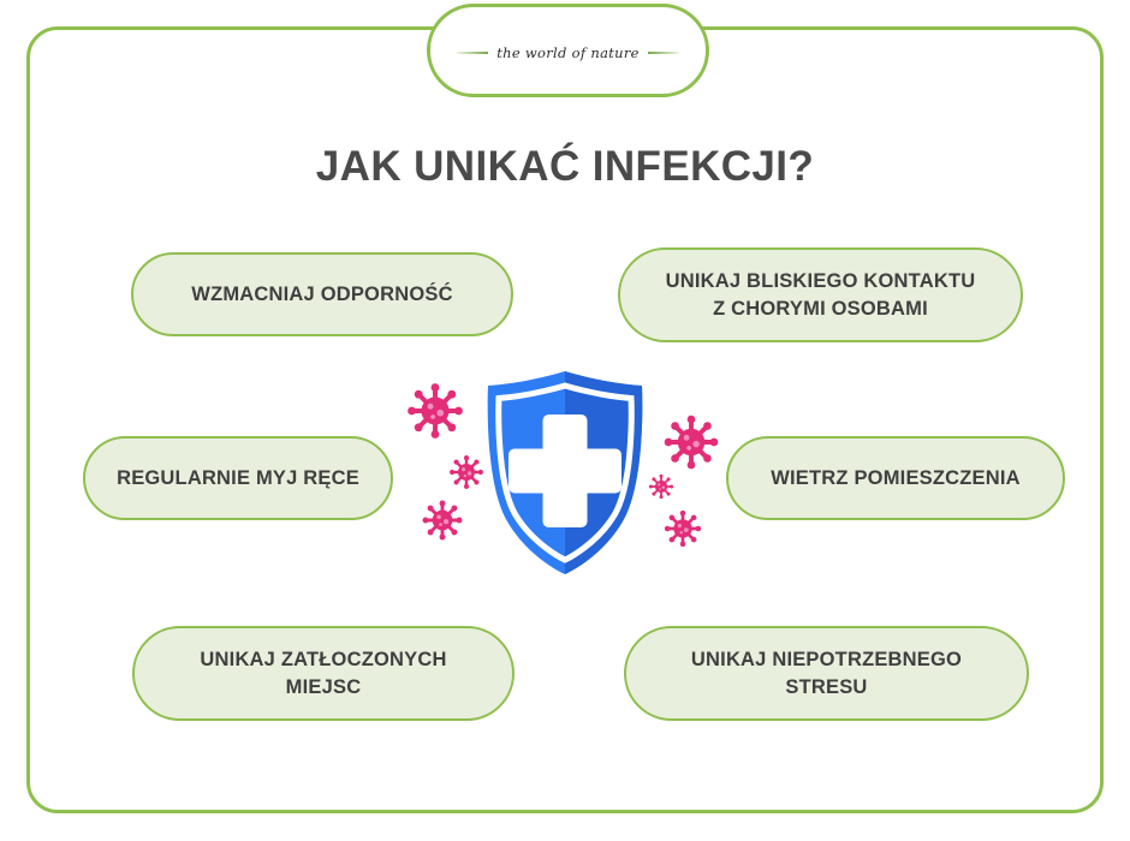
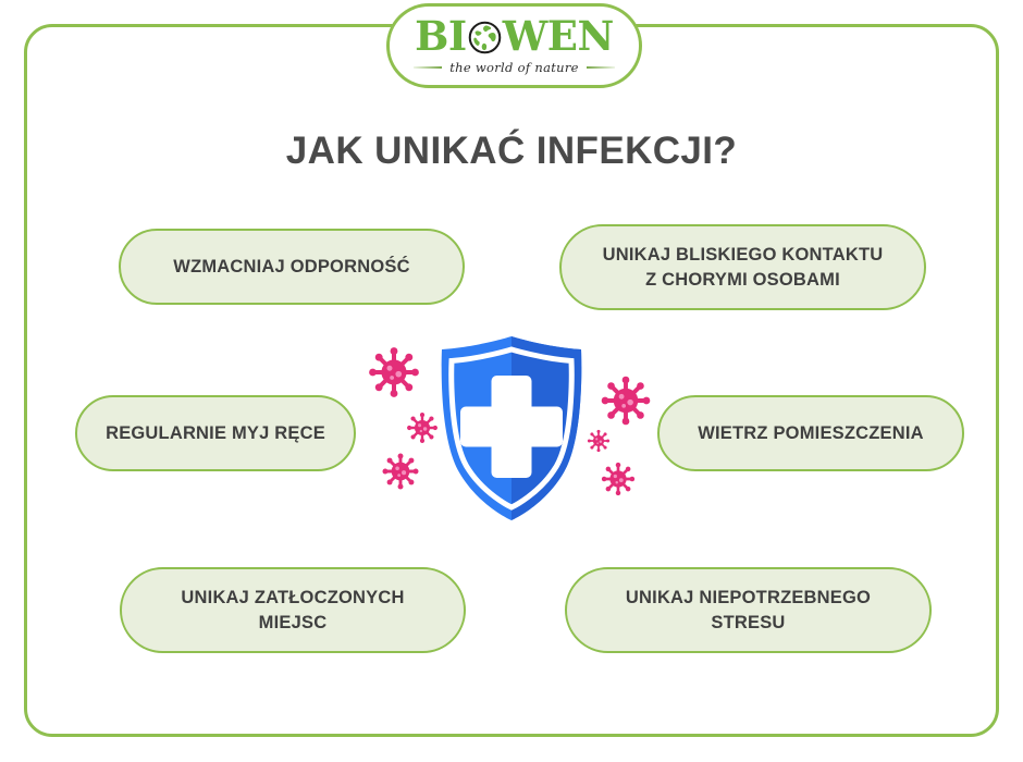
+ BI
+ WEN
  the world of nature
  JAK UNIKAĆ INFEKCJI?
  WZMACNIAJ ODPORNOŚĆ
  UNIKAJ BLISKIEGO KONTAKTU
  Z CHORYMI OSOBAMI
  REGULARNIE MYJ RĘCE
  WIETRZ POMIESZCZENIA
  UNIKAJ ZATŁOCZONYCH
  MIEJSC
  UNIKAJ NIEPOTRZEBNEGO
  STRESU
